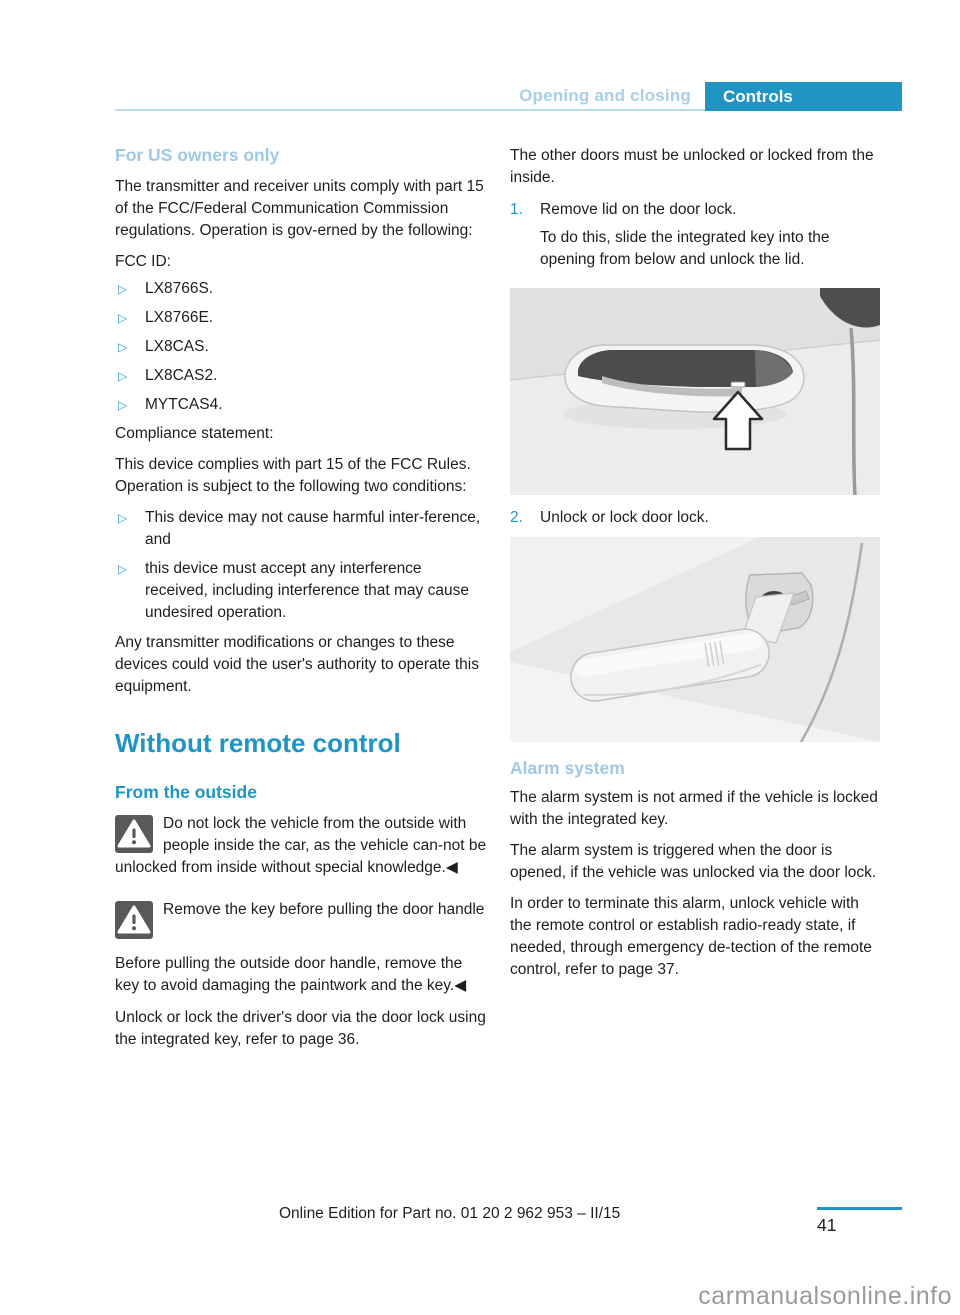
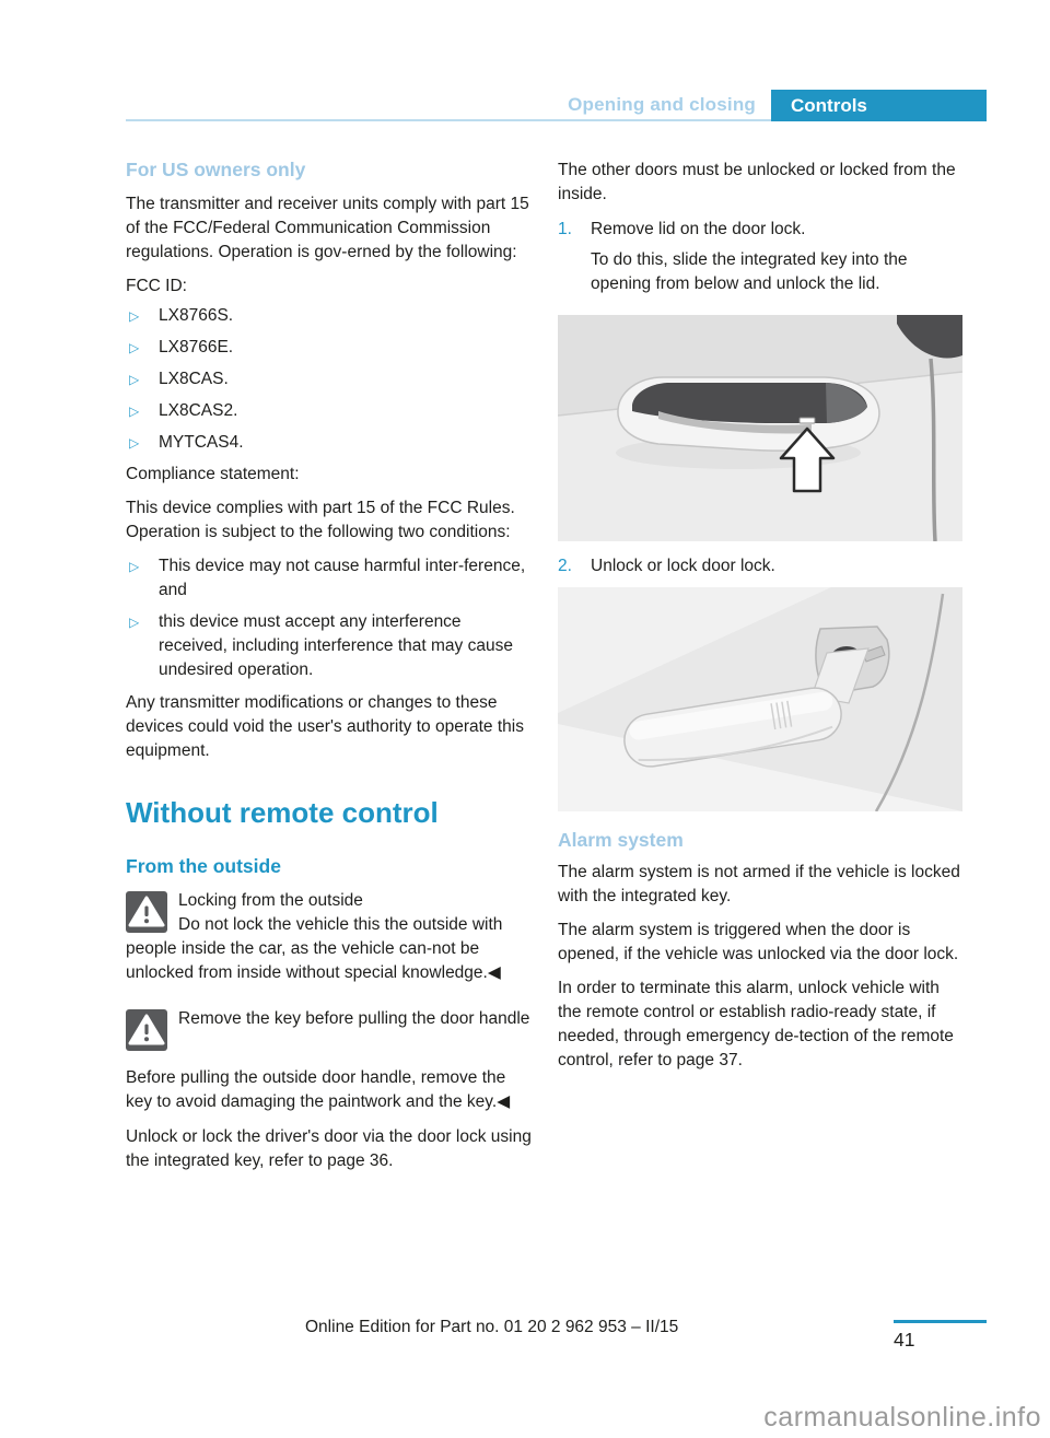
  Opening and closing
  Controls
  For US owners only
  The transmitter and receiver units comply with part 15 of the FCC/Federal Communication Commission regulations. Operation is gov-erned by the following:
  FCC ID:
  ▷
  LX8766S.
  ▷
  LX8766E.
  ▷
  LX8CAS.
  ▷
  LX8CAS2.
  ▷
  MYTCAS4.
  Compliance statement:
  This device complies with part 15 of the FCC Rules. Operation is subject to the following two conditions:
  ▷
  This device may not cause harmful inter-ference, and
  ▷
  this device must accept any interference received, including interference that may cause undesired operation.
  Any transmitter modifications or changes to these devices could void the user's authority to operate this equipment.
  Without remote control
  From the outside
+ Locking from the outside
- Do not lock the vehicle from the outside with people inside the car, as the vehicle can-not be unlocked from inside without special knowledge.◀
+ Do not lock the vehicle this the outside with people inside the car, as the vehicle can-not be unlocked from inside without special knowledge.◀
  Remove the key before pulling the door handle
  Before pulling the outside door handle, remove the key to avoid damaging the paintwork and the key.◀
  Unlock or lock the driver's door via the door lock using the integrated key, refer to page 36.
  The other doors must be unlocked or locked from the inside.
  1.
  Remove lid on the door lock.
  To do this, slide the integrated key into the opening from below and unlock the lid.
  2.
  Unlock or lock door lock.
  Alarm system
  The alarm system is not armed if the vehicle is locked with the integrated key.
  The alarm system is triggered when the door is opened, if the vehicle was unlocked via the door lock.
  In order to terminate this alarm, unlock vehicle with the remote control or establish radio-ready state, if needed, through emergency de-tection of the remote control, refer to page 37.
  Online Edition for Part no. 01 20 2 962 953 – II/15
  41
  carmanualsonline.info
